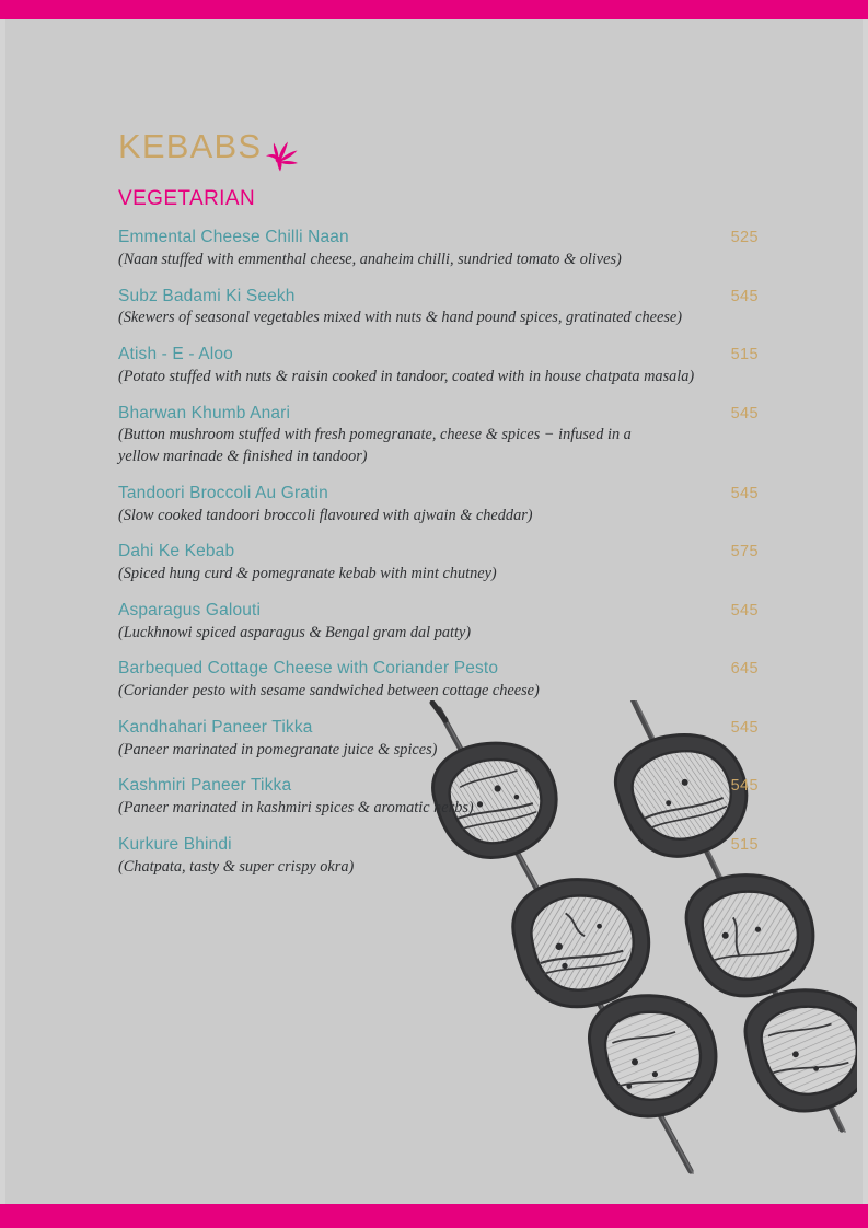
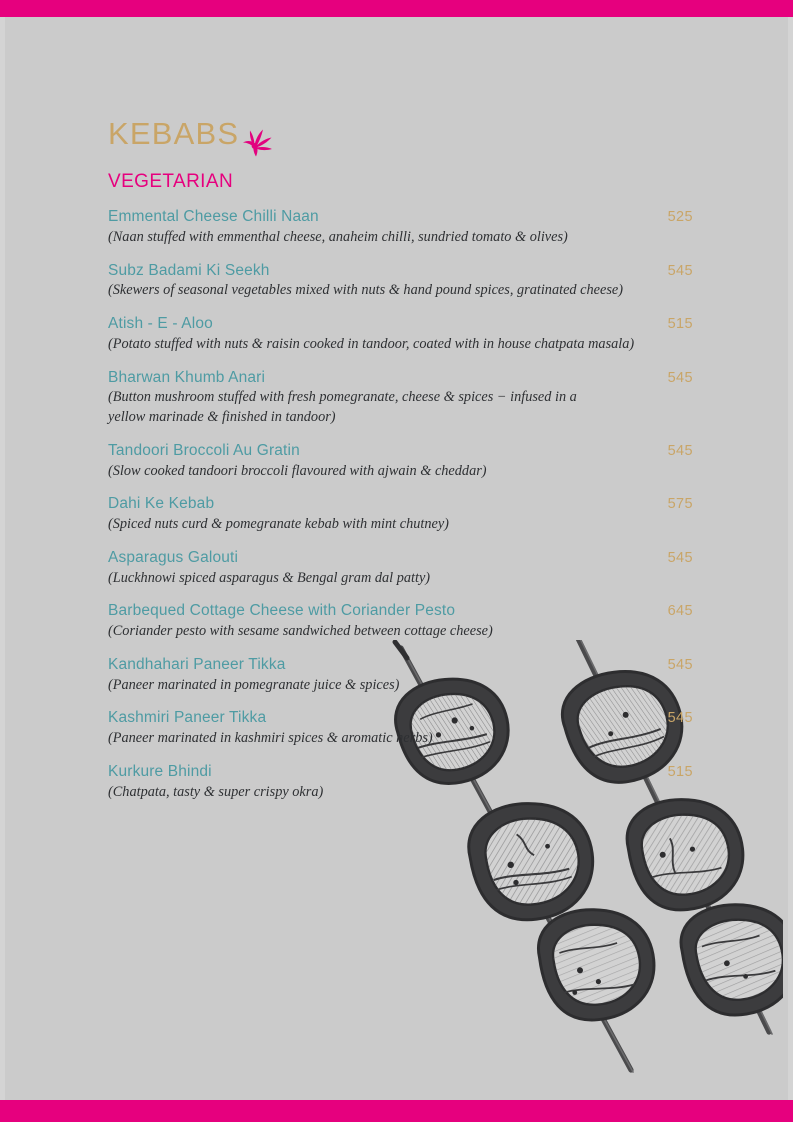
  KEBABS
  VEGETARIAN
  Emmental Cheese Chilli Naan
  525
  (Naan stuffed with emmenthal cheese, anaheim chilli, sundried tomato & olives)
  Subz Badami Ki Seekh
  545
  (Skewers of seasonal vegetables mixed with nuts & hand pound spices, gratinated cheese)
  Atish - E - Aloo
  515
  (Potato stuffed with nuts & raisin cooked in tandoor, coated with in house chatpata masala)
  Bharwan Khumb Anari
  545
  (Button mushroom stuffed with fresh pomegranate, cheese & spices − infused in a yellow marinade & finished in tandoor)
  Tandoori Broccoli Au Gratin
  545
  (Slow cooked tandoori broccoli flavoured with ajwain & cheddar)
  Dahi Ke Kebab
  575
- (Spiced hung curd & pomegranate kebab with mint chutney)
+ (Spiced nuts curd & pomegranate kebab with mint chutney)
  Asparagus Galouti
  545
  (Luckhnowi spiced asparagus & Bengal gram dal patty)
  Barbequed Cottage Cheese with Coriander Pesto
  645
  (Coriander pesto with sesame sandwiched between cottage cheese)
  Kandhahari Paneer Tikka
  545
  (Paneer marinated in pomegranate juice & spices)
  Kashmiri Paneer Tikka
  545
  (Paneer marinated in kashmiri spices & aromatic herbs)
  Kurkure Bhindi
  515
  (Chatpata, tasty & super crispy okra)
